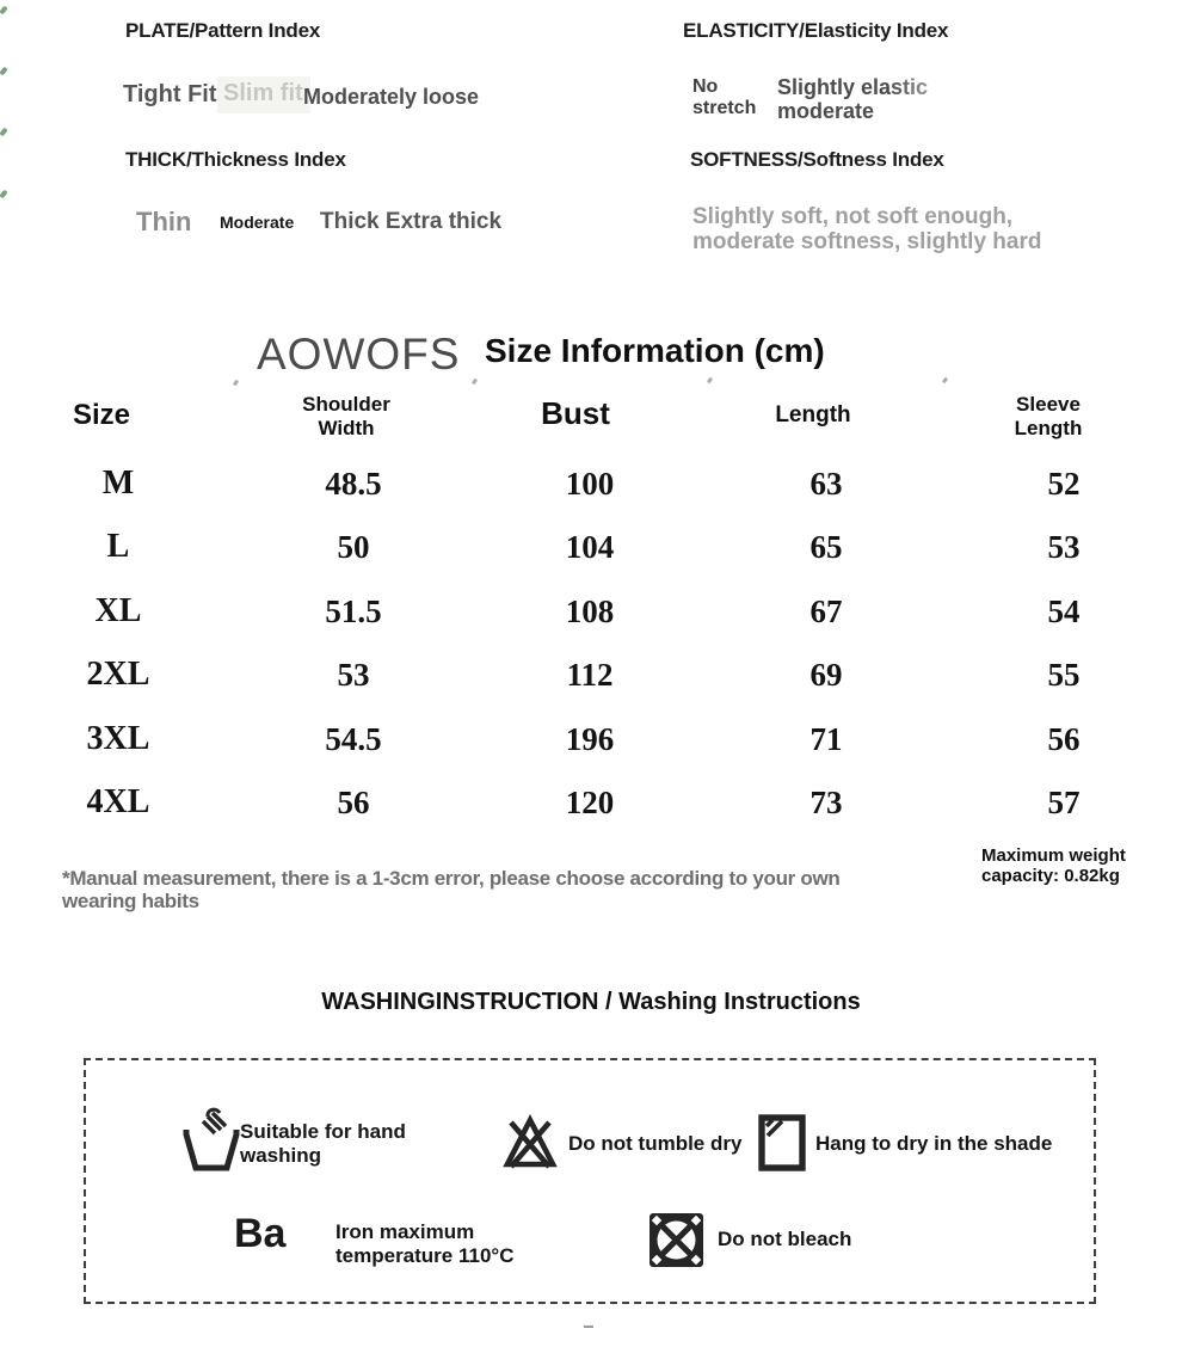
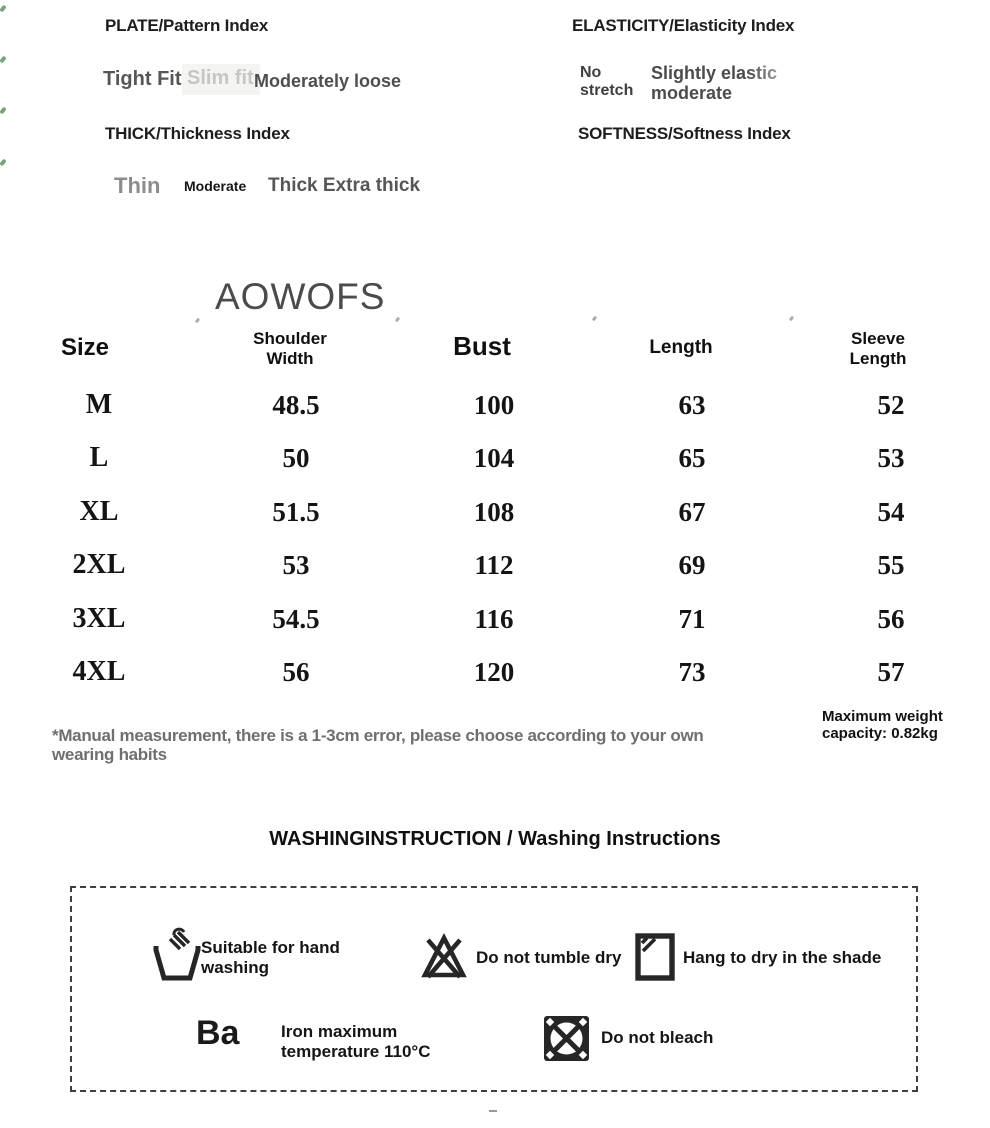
  PLATE/Pattern Index
  ELASTICITY/Elasticity Index
  Tight Fit
  Slim fit
  Moderately loose
  No
  stretch
  Slightly ela
  moderate
  THICK/Thickness Index
  SOFTNESS/Softness Index
  Thin
  Moderate
  Thick Extra thick
- Slightly soft, not soft enough,
- moderate softness, slightly hard
  AOWOFS
- Size Information (cm)
  Size
  Shoulder Width
  Bust
  Length
  Sleeve Length
  M
  48.5
  100
  63
  52
  L
  50
  104
  65
  53
  XL
  51.5
  108
  67
  54
  2XL
  53
  112
  69
  55
  3XL
  54.5
- 196
+ 116
  71
  56
  4XL
  56
  120
  73
  57
  *Manual measurement, there is a 1-3cm error, please choose according to your own wearing habits
  Maximum weight capacity: 0.82kg
  WASHINGINSTRUCTION / Washing Instructions
  Suitable for hand washing
  Do not tumble dry
  Hang to dry in the shade
  Ba
  Iron maximum temperature 110°C
  Do not bleach
